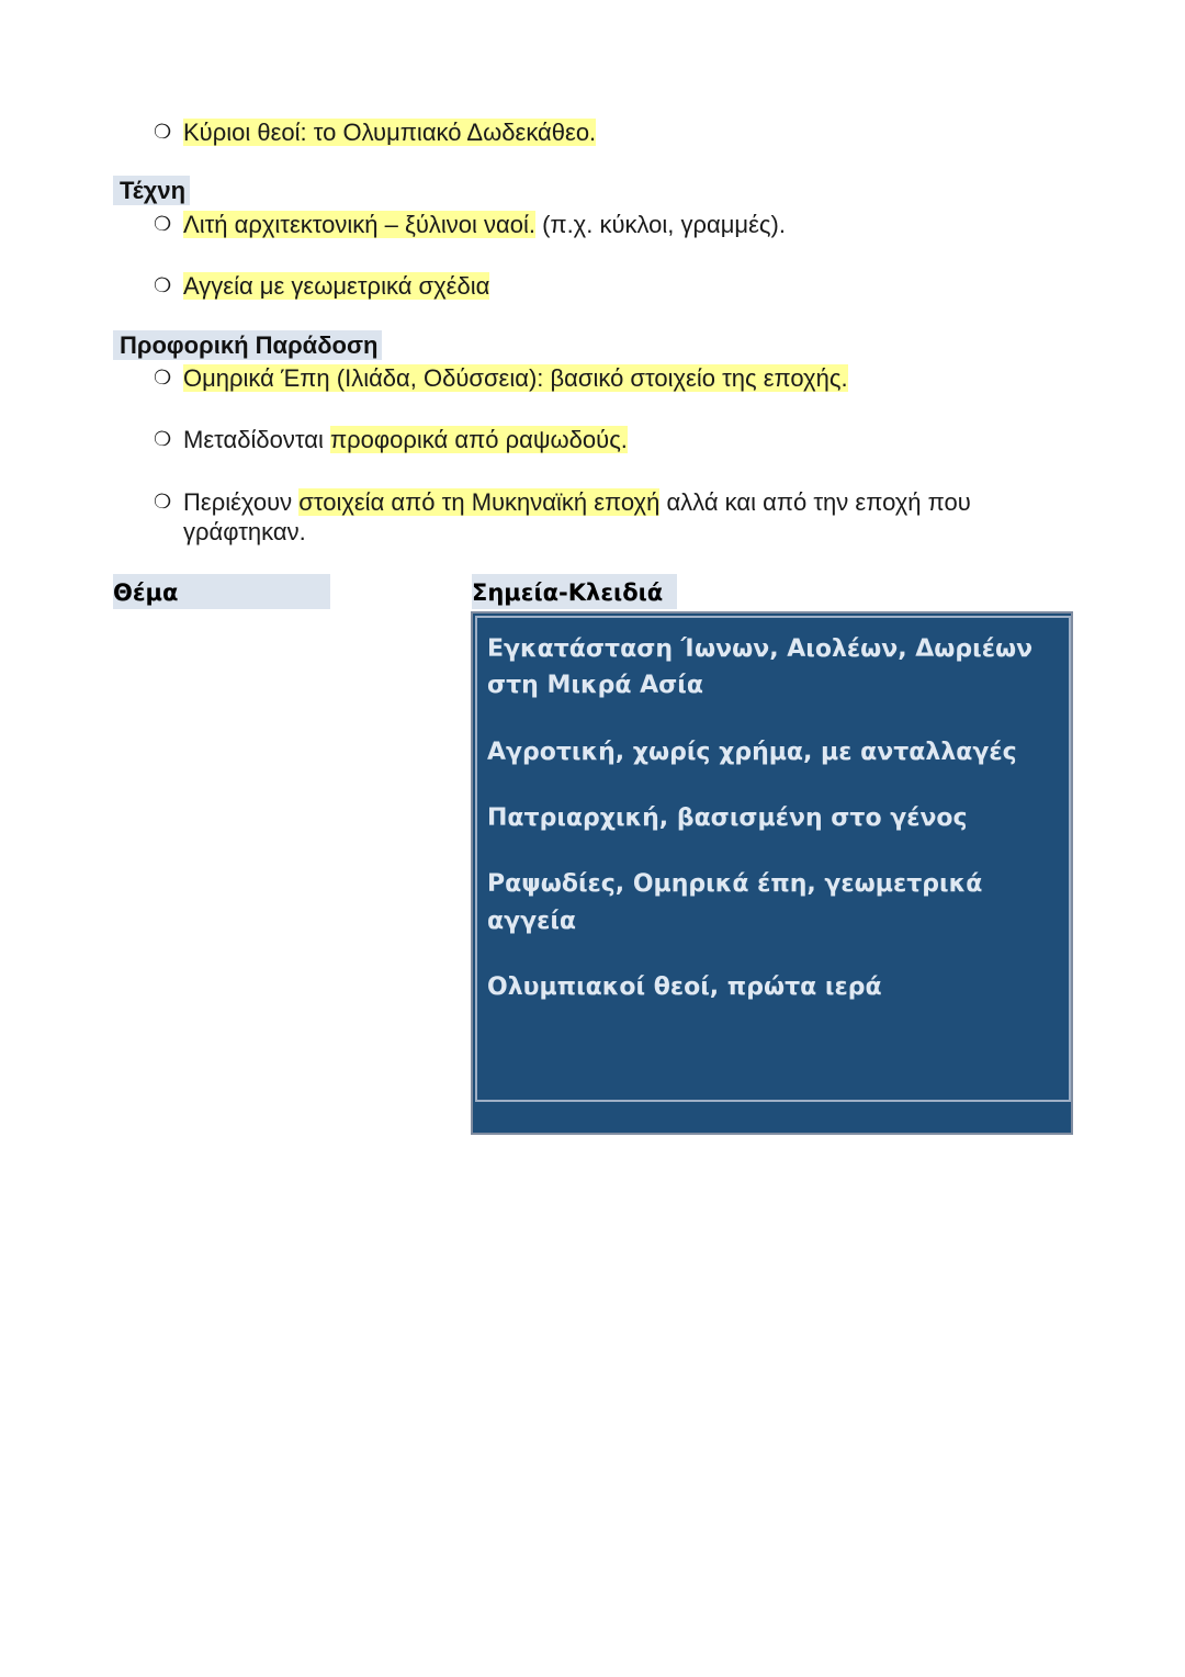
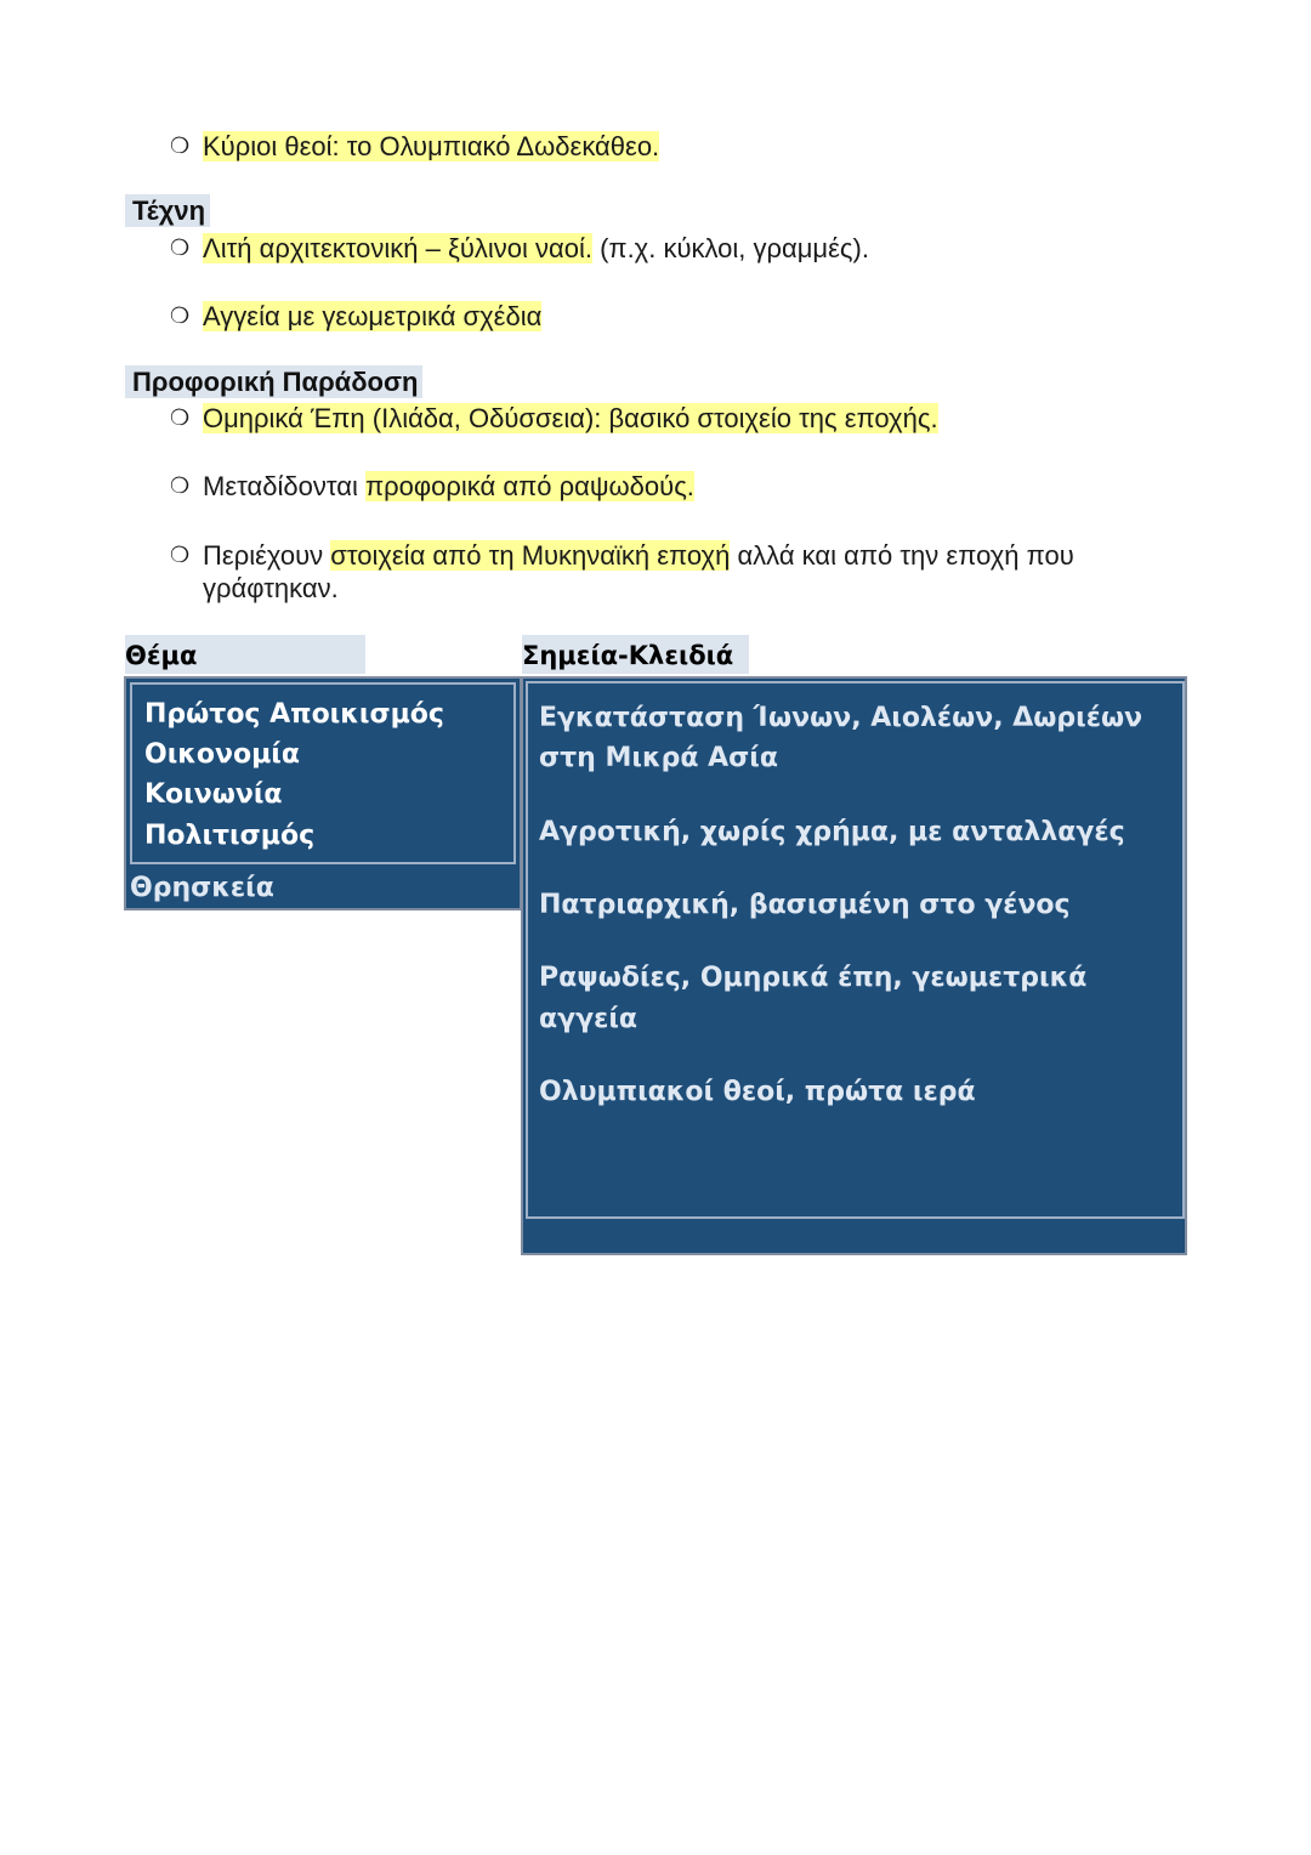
  ❍
  Κύριοι θεοί: το Ολυμπιακό Δωδεκάθεο.
  Τέχνη
  ❍
  Λιτή αρχιτεκτονική – ξύλινοι ναοί. (π.χ. κύκλοι, γραμμές).
  ❍
  Αγγεία με γεωμετρικά σχέδια
  Προφορική Παράδοση
  ❍
  Ομηρικά Έπη (Ιλιάδα, Οδύσσεια): βασικό στοιχείο της εποχής.
  ❍
  Μεταδίδονται προφορικά από ραψωδούς.
  ❍
  Περιέχουν στοιχεία από τη Μυκηναϊκή εποχή αλλά και από την εποχή που
  γράφτηκαν.
  Θέμα
  Σημεία-Κλειδιά
+ Πρώτος Αποικισμός
+ Οικονομία
+ Κοινωνία
+ Πολιτισμός
+ Θρησκεία
  Εγκατάσταση Ίωνων, Αιολέων, Δωριέων
  στη Μικρά Ασία
  Αγροτική, χωρίς χρήμα, με ανταλλαγές
  Πατριαρχική, βασισμένη στο γένος
  Ραψωδίες, Ομηρικά έπη, γεωμετρικά
  αγγεία
  Ολυμπιακοί θεοί, πρώτα ιερά
